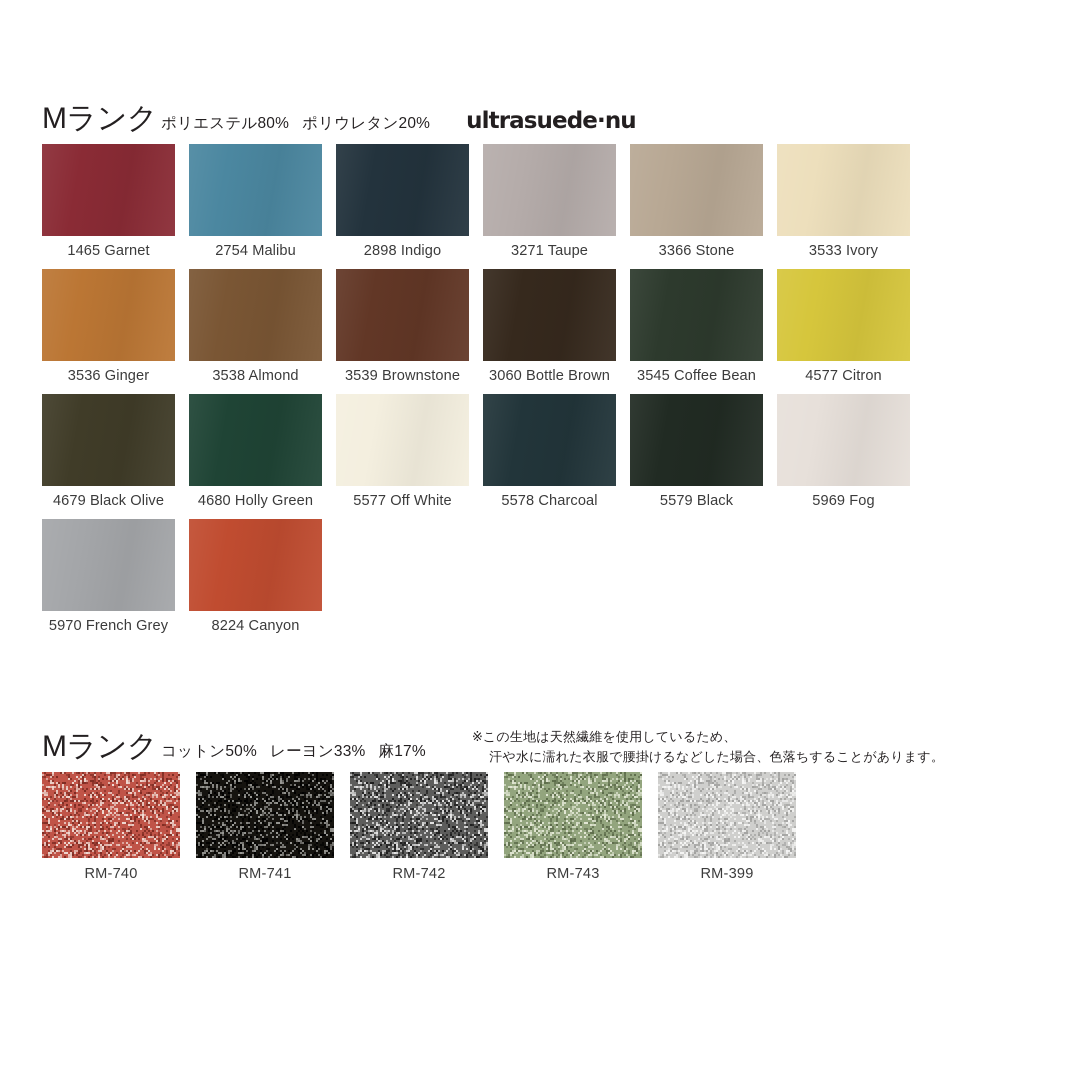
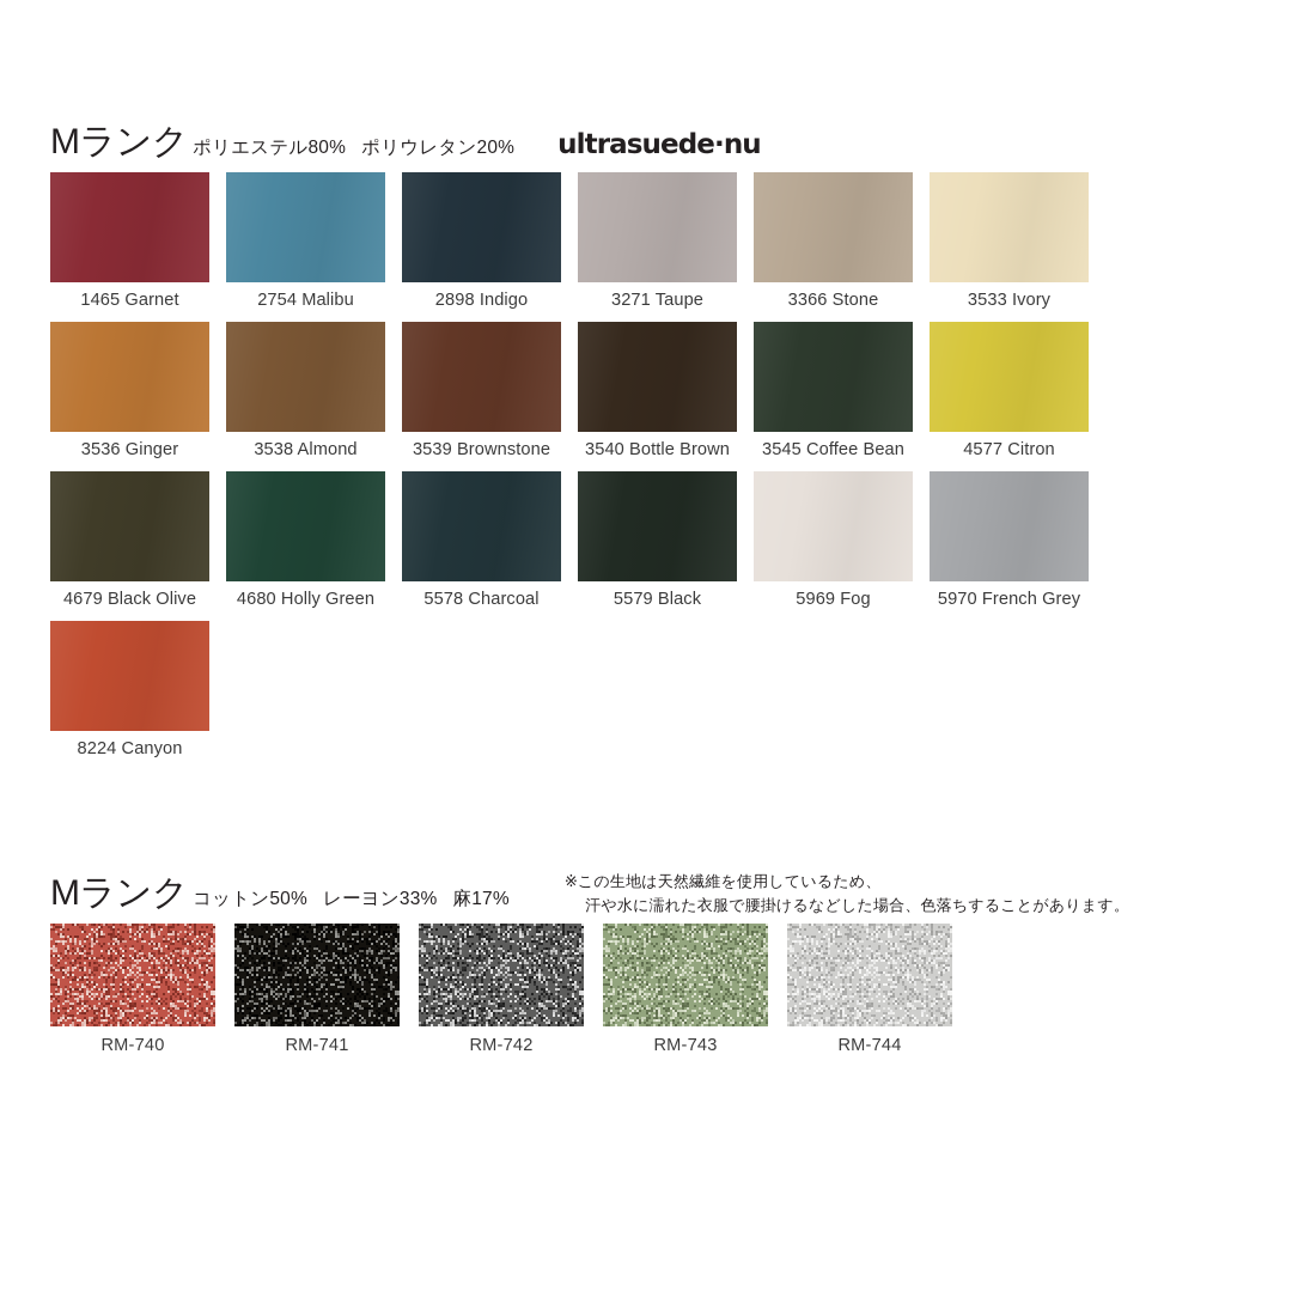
  Mランク
  ポリエステル80% ポリウレタン20%
  ultrasuede·nu
  1465 Garnet
  2754 Malibu
  2898 Indigo
  3271 Taupe
  3366 Stone
  3533 Ivory
  3536 Ginger
  3538 Almond
  3539 Brownstone
- 3060 Bottle Brown
+ 3540 Bottle Brown
  3545 Coffee Bean
  4577 Citron
  4679 Black Olive
  4680 Holly Green
- 5577 Off White
  5578 Charcoal
  5579 Black
  5969 Fog
  5970 French Grey
  8224 Canyon
  Mランク
  コットン50% レーヨン33% 麻17%
  ※この生地は天然繊維を使用しているため、
  汗や水に濡れた衣服で腰掛けるなどした場合、色落ちすることがあります。
  RM-740
  RM-741
  RM-742
  RM-743
- RM-399
+ RM-744
